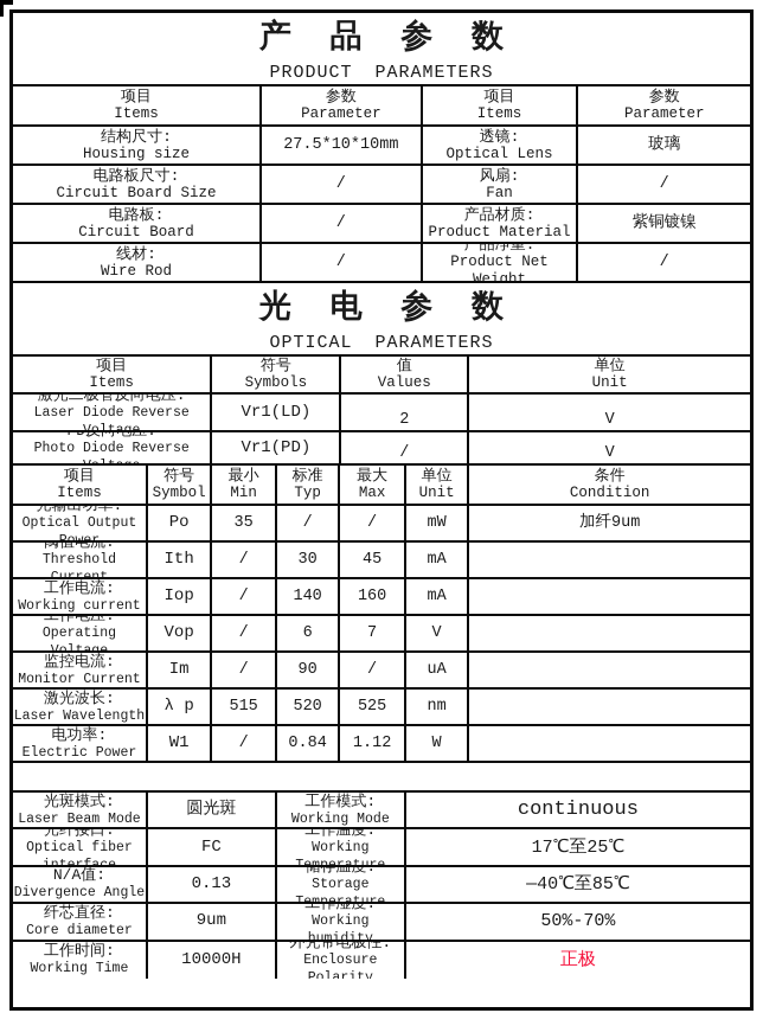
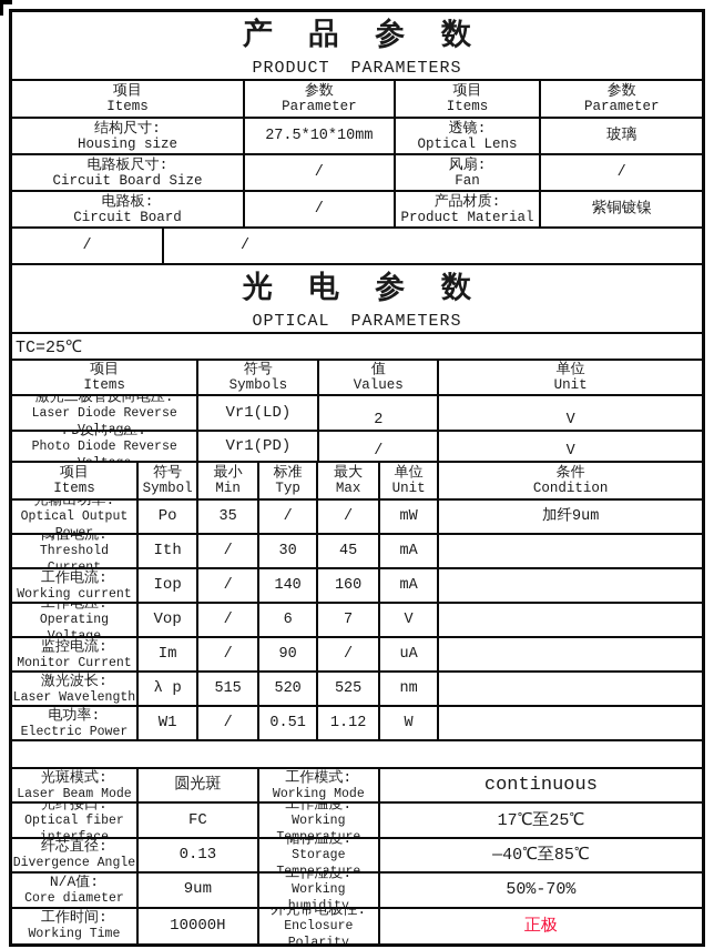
  产 品 参 数
  PRODUCT PARAMETERS
  项目
  Items
  参数
  Parameter
  项目
  Items
  参数
  Parameter
  结构尺寸:
  Housing size
  27.5*10*10mm
  透镜:
  Optical Lens
  玻璃
  电路板尺寸:
  Circuit Board Size
  /
  风扇:
  Fan
  /
  电路板:
  Circuit Board
  /
  产品材质:
  Product Material
  紫铜镀镍
- 线材:
- Wire Rod
  /
- 产品净重:
- Product Net Weight
  /
  光 电 参 数
  OPTICAL PARAMETERS
+ TC=25℃
  项目
  Items
  符号
  Symbols
  值
  Values
  单位
  Unit
  激光二极管反向电压:
  Laser Diode Reverse
  Vr1(LD)
  2
  V
  Photo Diode Reverse
  Vr1(PD)
  /
  V
  项目
  Items
  符号
  Symbol
  最小
  Min
  标准
  Typ
  最大
  Max
  单位
  Unit
  条件
  Condition
  光输出功率:
  Optical Output
  Po
  35
  /
  /
  mW
  加纤9um
  阈值电流:
  Ith
  /
  30
  45
  mA
  工作电流:
  Working current
  Iop
  /
  140
  160
  mA
  工作电压:
  Vop
  /
  6
  7
  V
  监控电流:
  Monitor Current
  Im
  /
  90
  /
  uA
  激光波长:
  Laser Wavelength
  λ p
  515
  520
  525
  nm
  电功率:
  Electric Power
  W1
  /
- 0.84
+ 0.51
  1.12
  W
  光斑模式:
  Laser Beam Mode
  圆光斑
  工作模式:
  Working Mode
  continuous
  光纤接口:
  FC
  工作温度:
  17℃至25℃
- N/A值:
+ 纤芯直径:
  Divergence Angle
  0.13
  储存温度:
  —40℃至85℃
- 纤芯直径:
+ N/A值:
  Core diameter
  9um
  工作湿度:
  50%-70%
  工作时间:
  Working Time
  10000H
  外壳带电极性:
  Enclosure Polarity
  正极
